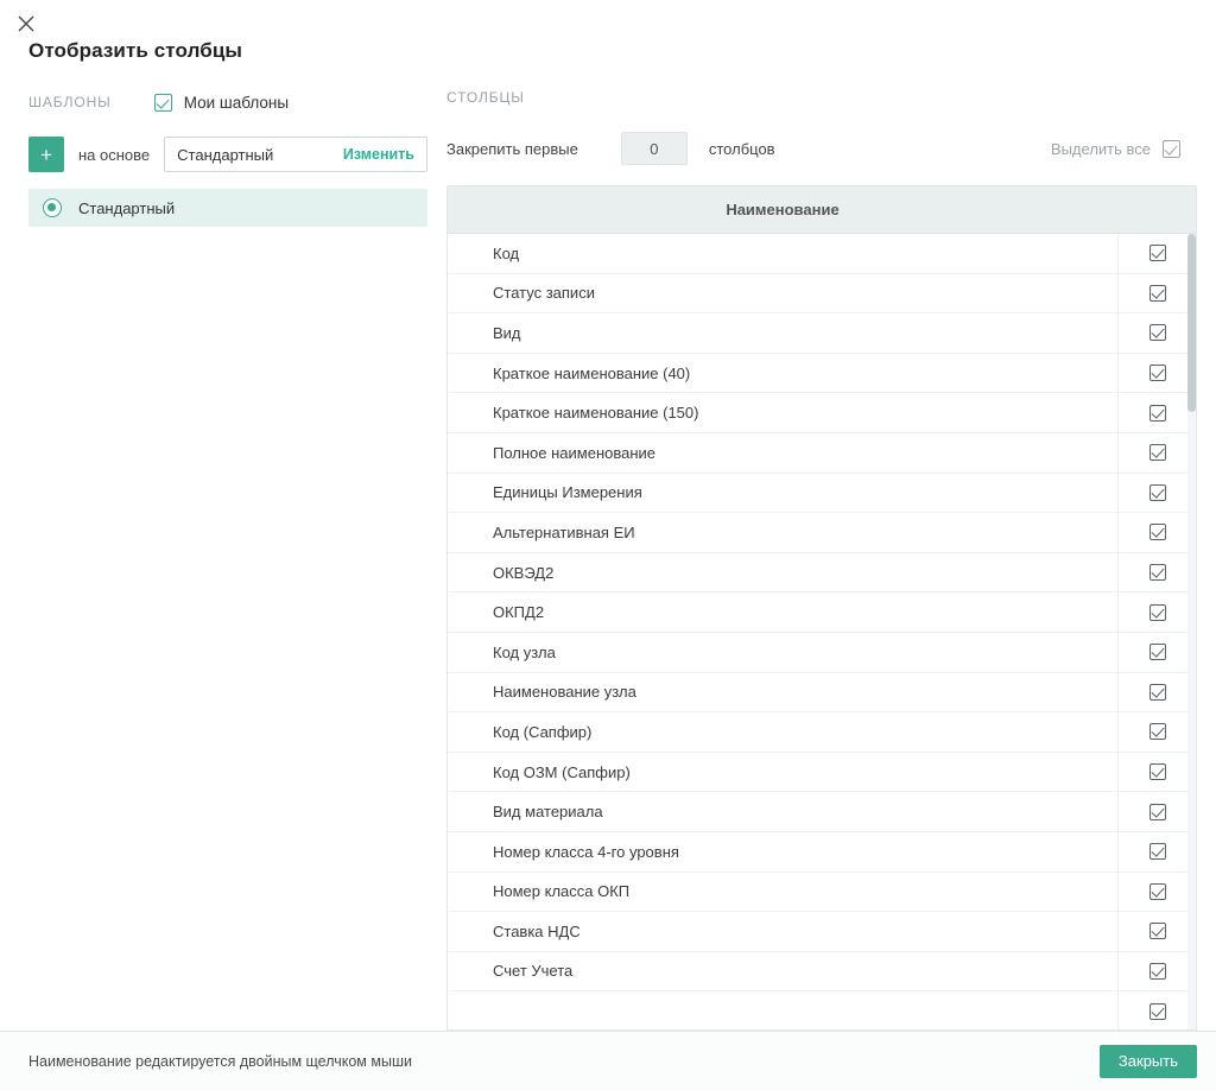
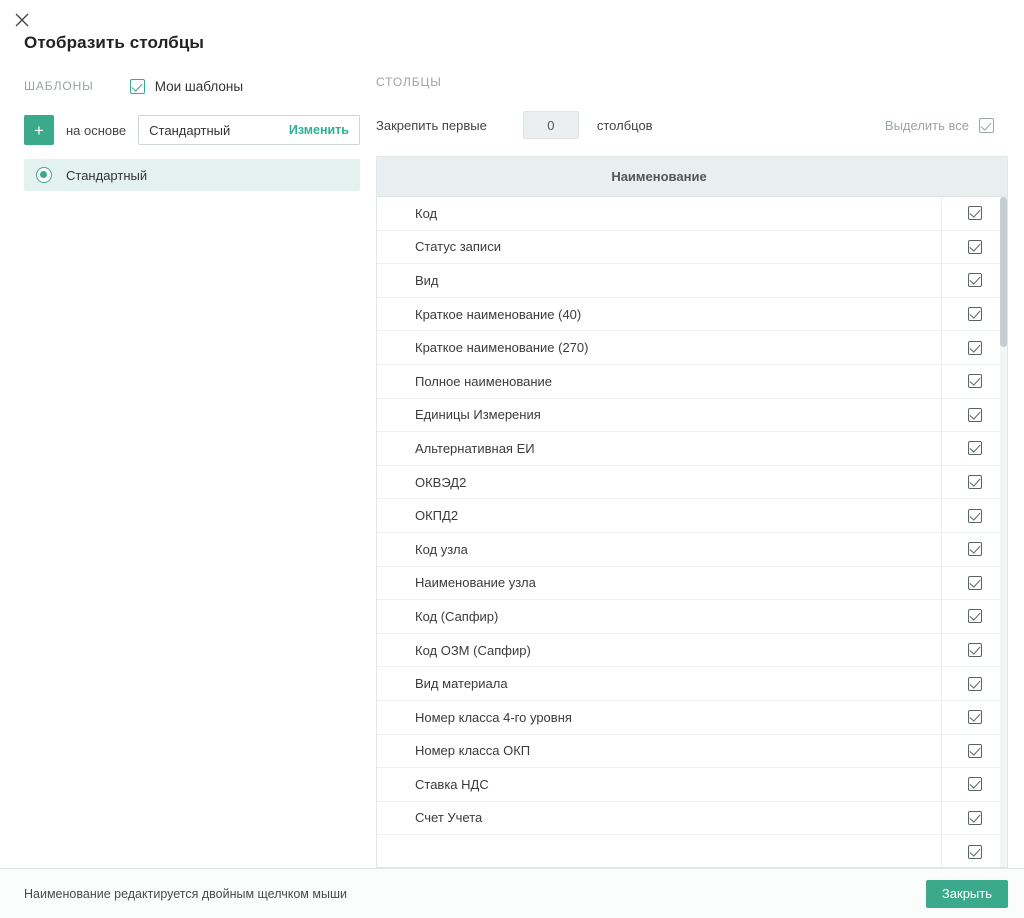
  Отобразить столбцы
  ШАБЛОНЫ
  Мои шаблоны
  +
  на основе
  Стандартный
  Изменить
  Стандартный
  СТОЛБЦЫ
  Закрепить первые
  0
  столбцов
  Выделить все
  Наименование
  Код
  Статус записи
  Вид
  Краткое наименование (40)
- Краткое наименование (150)
+ Краткое наименование (270)
  Полное наименование
  Единицы Измерения
  Альтернативная ЕИ
  ОКВЭД2
  ОКПД2
  Код узла
  Наименование узла
  Код (Сапфир)
  Код ОЗМ (Сапфир)
  Вид материала
  Номер класса 4-го уровня
  Номер класса ОКП
  Ставка НДС
  Счет Учета
  Наименование редактируется двойным щелчком мыши
  Закрыть
